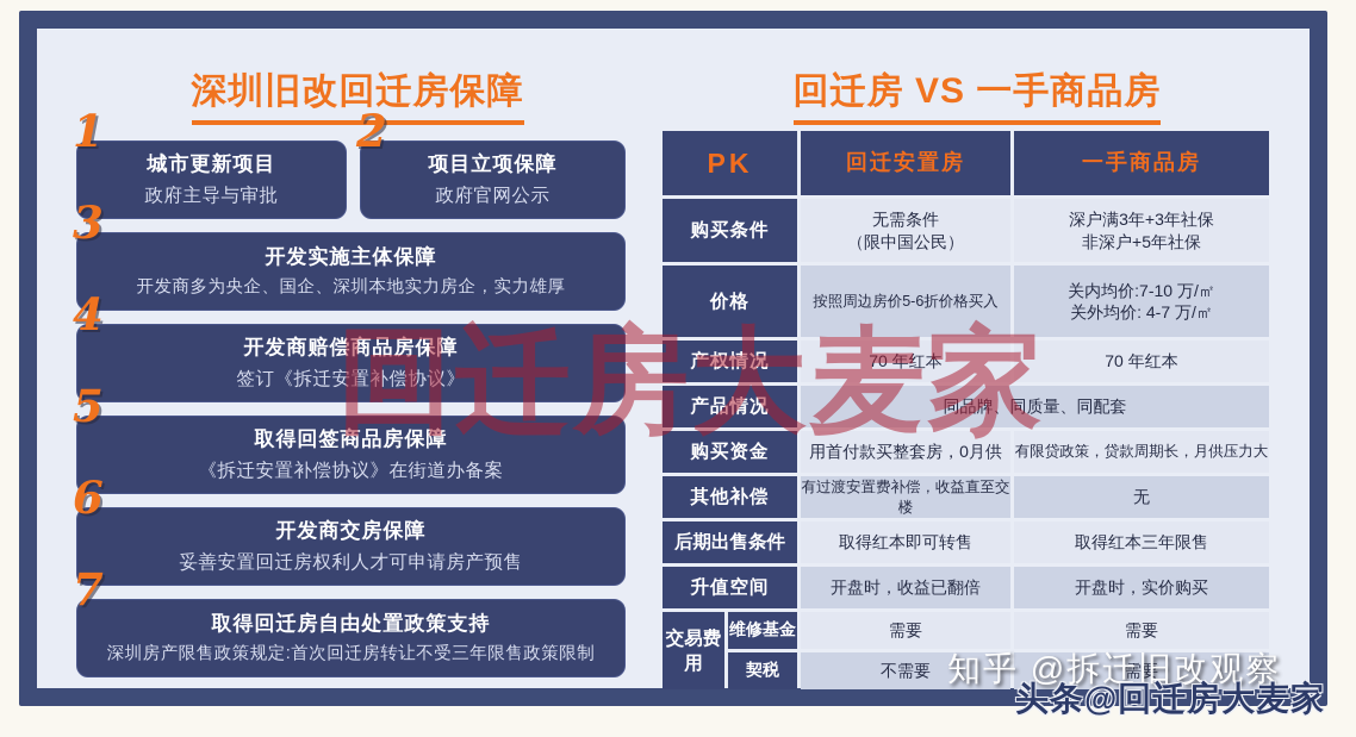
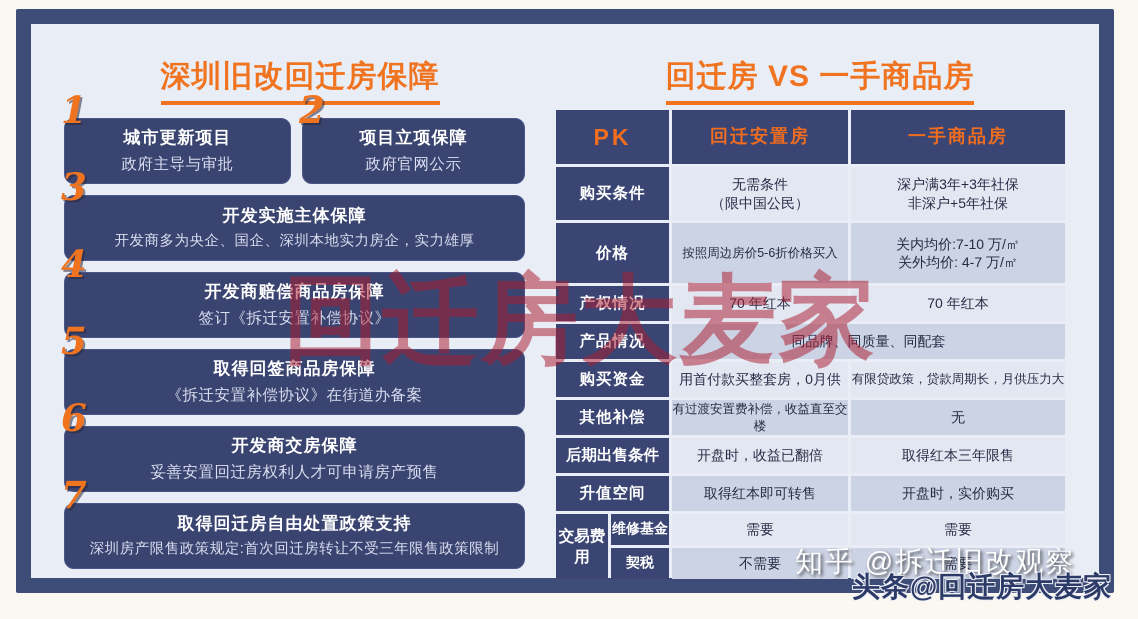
  深圳旧改回迁房保障
  回迁房 VS 一手商品房
  1
  城市更新项目
  政府主导与审批
  2
  项目立项保障
  政府官网公示
  3
  开发实施主体保障
  开发商多为央企、国企、深圳本地实力房企，实力雄厚
  4
  开发商赔偿商品房保障
  签订《拆迁安置补偿协议》
  5
  取得回签商品房保障
  《拆迁安置补偿协议》在街道办备案
  6
  开发商交房保障
  妥善安置回迁房权利人才可申请房产预售
  7
  取得回迁房自由处置政策支持
  深圳房产限售政策规定:首次回迁房转让不受三年限售政策限制
  PK
  回迁安置房
  一手商品房
  购买条件
  无需条件
  （限中国公民）
  深户满3年+3年社保
  非深户+5年社保
  价格
  按照周边房价5-6折价格买入
  关内均价:7-10 万/㎡
  关外均价: 4-7 万/㎡
  产权情况
  70 年红本
  70 年红本
  产品情况
  同品牌、同质量、同配套
  购买资金
  用首付款买整套房，0月供
  有限贷政策，贷款周期长，月供压力大
  其他补偿
  有过渡安置费补偿，收益直至交楼
  无
  后期出售条件
- 取得红本即可转售
+ 开盘时，收益已翻倍
  取得红本三年限售
  升值空间
- 开盘时，收益已翻倍
+ 取得红本即可转售
  开盘时，实价购买
  交易费用
  维修基金
  需要
  需要
  契税
  不需要
  需要
  回迁房大麦家
  知乎 @拆迁旧改观察
  头条@回迁房大麦家
